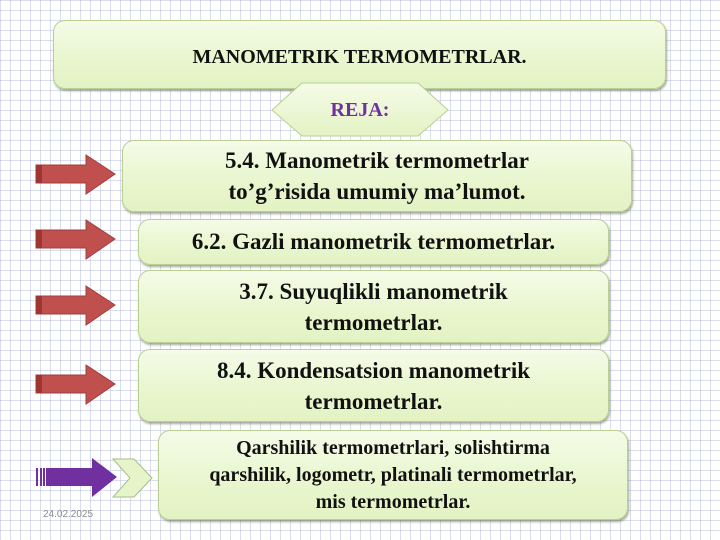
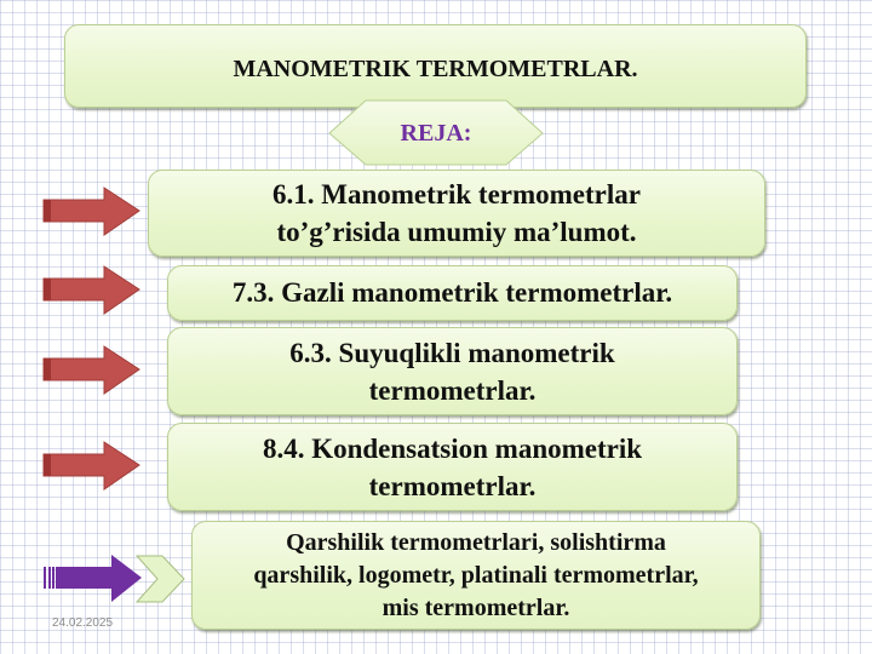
  MANOMETRIK TERMOMETRLAR.
  REJA:
- 5.4. Manometrik termometrlar
+ 6.1. Manometrik termometrlar
  to’g’risida umumiy ma’lumot.
- 6.2. Gazli manometrik termometrlar.
+ 7.3. Gazli manometrik termometrlar.
- 3.7. Suyuqlikli manometrik
+ 6.3. Suyuqlikli manometrik
  termometrlar.
  8.4. Kondensatsion manometrik
  termometrlar.
  Qarshilik termometrlari, solishtirma
  qarshilik, logometr, platinali termometrlar,
  mis termometrlar.
  24.02.2025
